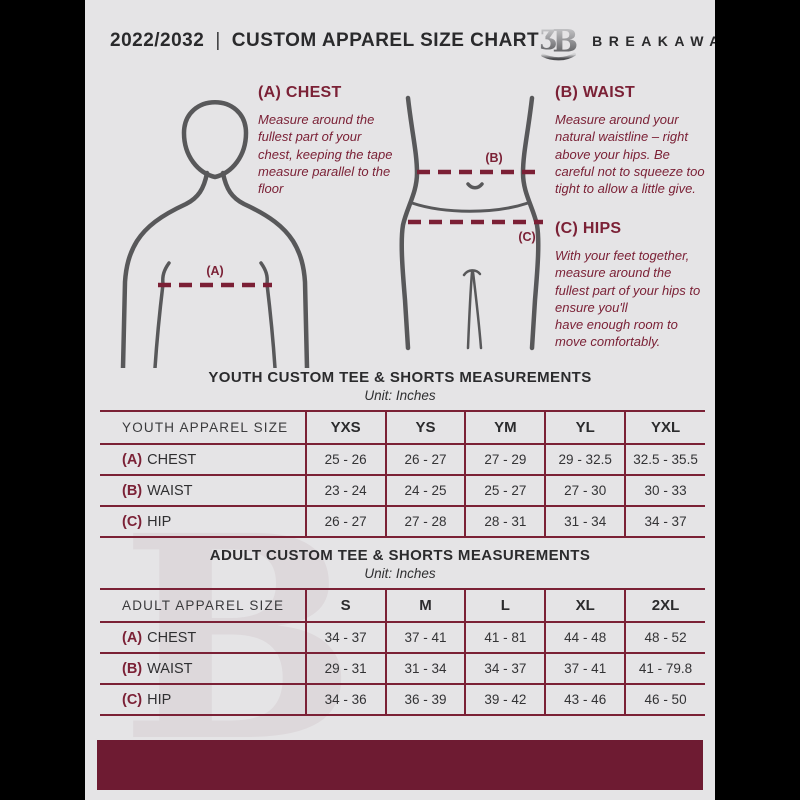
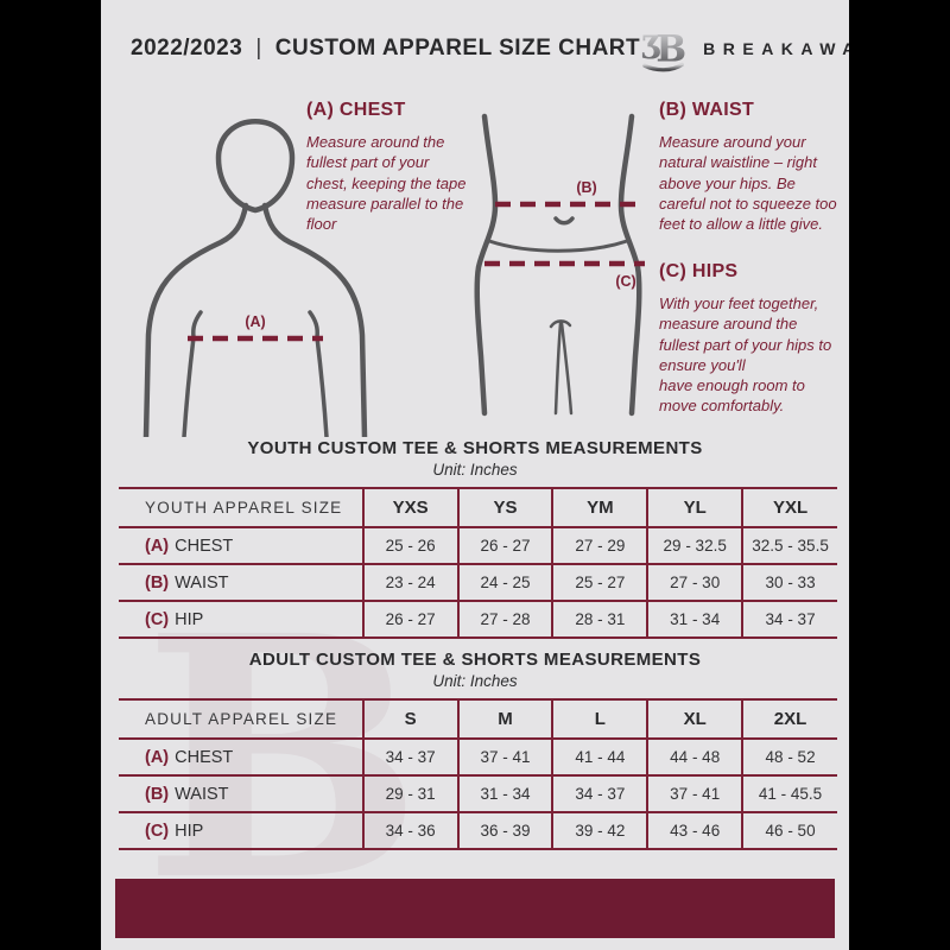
  B
- 2022/2032
+ 2022/2023
  |
  CUSTOM APPAREL SIZE CHART
  Ʒ
  B
  BREAKAW
  (A)
  (B)
  (C)
  (A) CHEST
  Measure around the fullest part of your chest, keeping the tape measure parallel to the floor
  (B) WAIST
- Measure around your natural waistline – right above your hips. Be careful not to squeeze too tight to allow a little give.
+ Measure around your natural waistline – right above your hips. Be careful not to squeeze too feet to allow a little give.
  (C) HIPS
  With your feet together, measure around the fullest part of your hips to ensure you'll
  have enough room to move comfortably.
  YOUTH CUSTOM TEE & SHORTS MEASUREMENTS
  Unit: Inches
  YOUTH APPAREL SIZE	YXS	YS	YM	YL	YXL
  (A) CHEST	25 - 26	26 - 27	27 - 29	29 - 32.5	32.5 - 35.5
  (B) WAIST	23 - 24	24 - 25	25 - 27	27 - 30	30 - 33
  (C) HIP	26 - 27	27 - 28	28 - 31	31 - 34	34 - 37
  ADULT CUSTOM TEE & SHORTS MEASUREMENTS
  Unit: Inches
  ADULT APPAREL SIZE	S	M	L	XL	2XL
- (A) CHEST	34 - 37	37 - 41	41 - 81	44 - 48	48 - 52
+ (A) CHEST	34 - 37	37 - 41	41 - 44	44 - 48	48 - 52
- (B) WAIST	29 - 31	31 - 34	34 - 37	37 - 41	41 - 79.8
+ (B) WAIST	29 - 31	31 - 34	34 - 37	37 - 41	41 - 45.5
  (C) HIP	34 - 36	36 - 39	39 - 42	43 - 46	46 - 50
